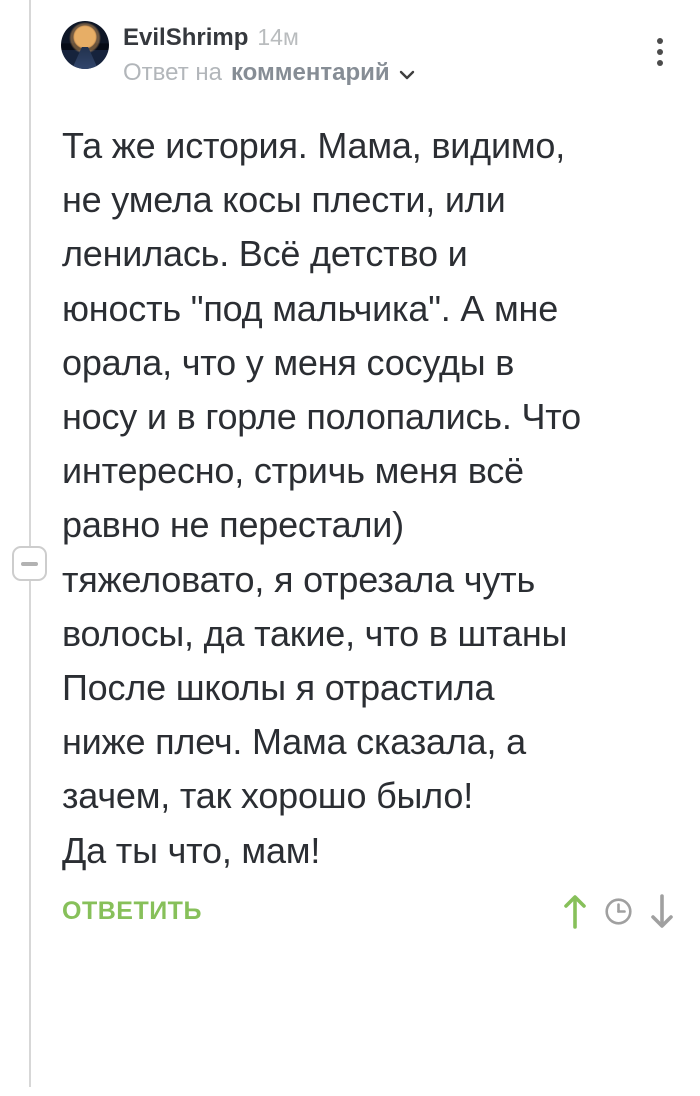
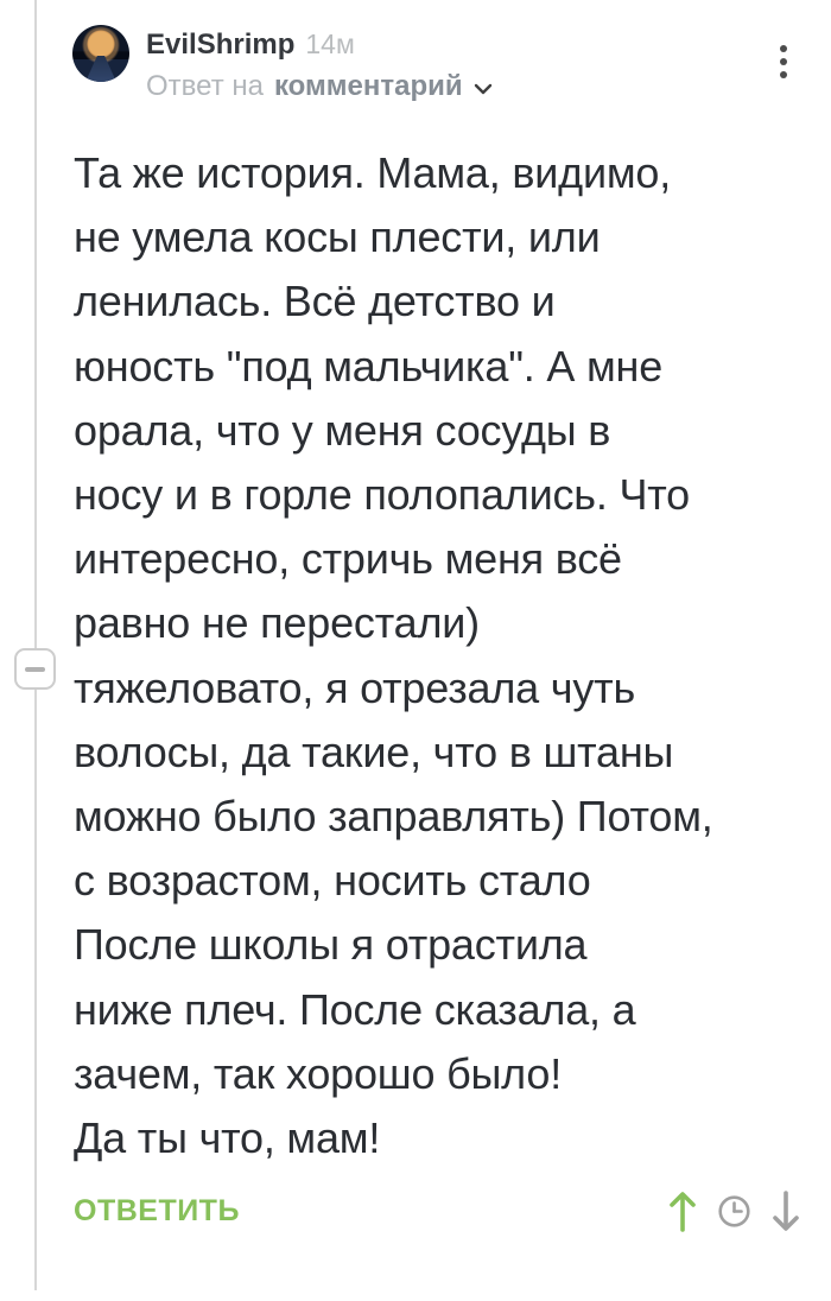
  EvilShrimp
  14м
  Ответ на
  комментарий
  Та же история. Мама, видимо,
  не умела косы плести, или
  ленилась. Всё детство и
  юность "под мальчика". А мне
  орала, что у меня сосуды в
  носу и в горле полопались. Что
  интересно, стричь меня всё
  равно не перестали)
  тяжеловато, я отрезала чуть
  волосы, да такие, что в штаны
+ можно было заправлять) Потом,
+ с возрастом, носить стало
  После школы я отрастила
- ниже плеч. Мама сказала, а
+ ниже плеч. После сказала, а
  зачем, так хорошо было!
  Да ты что, мам!
  ОТВЕТИТЬ
